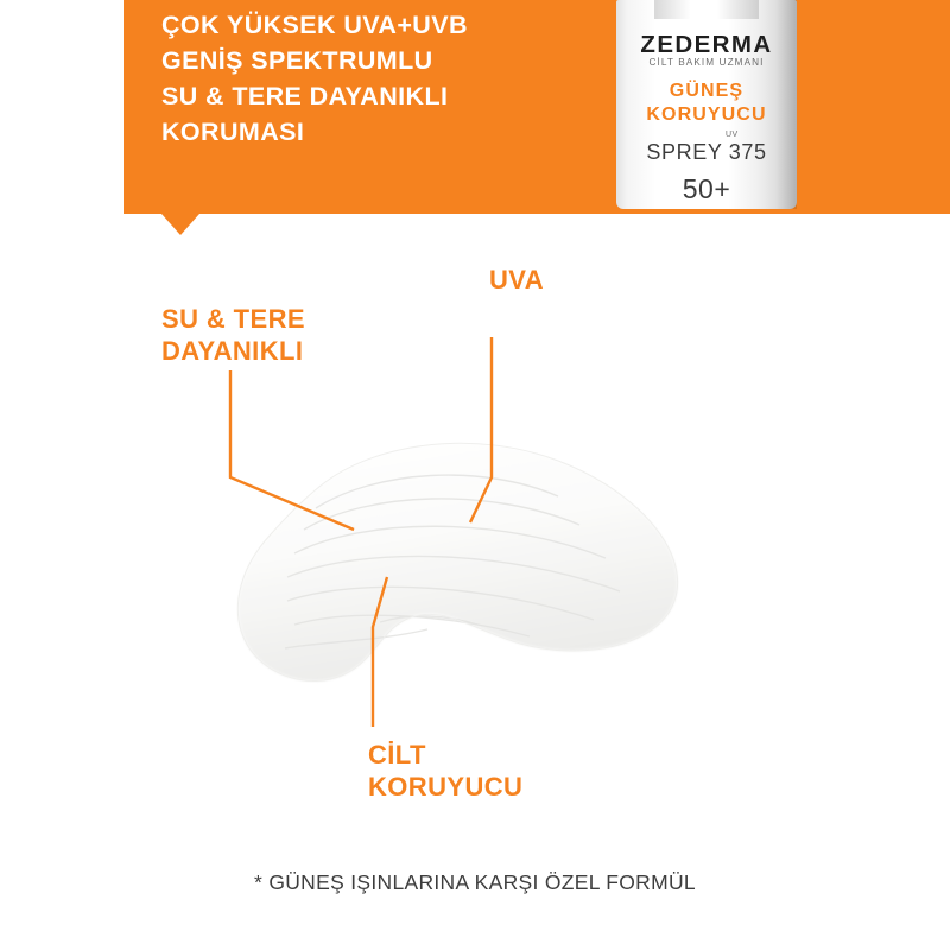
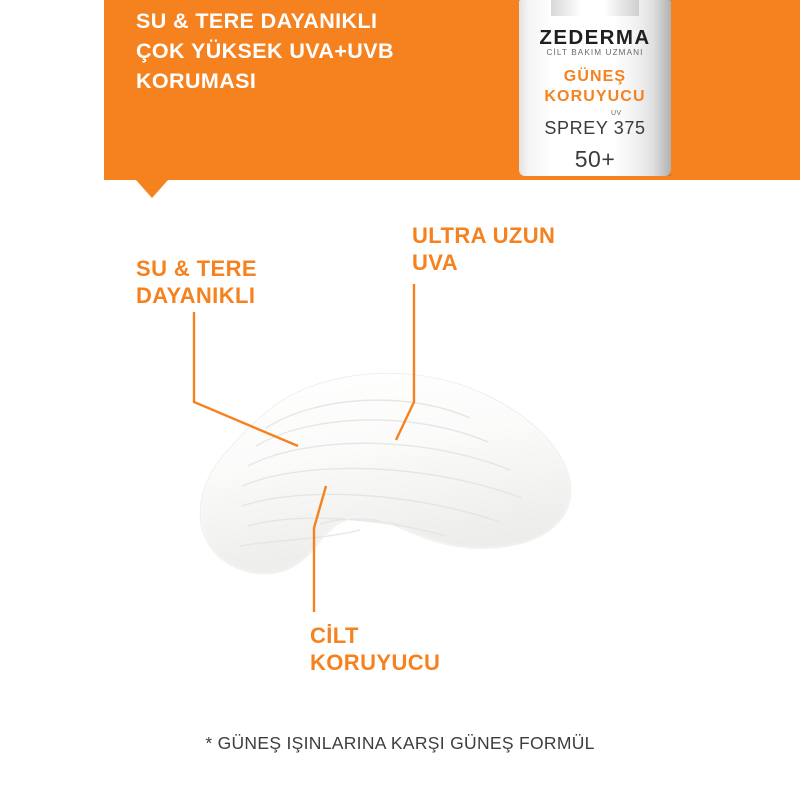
- ÇOK YÜKSEK UVA+UVB
+ SU & TERE DAYANIKLI
- GENİŞ SPEKTRUMLU
- SU & TERE DAYANIKLI
+ ÇOK YÜKSEK UVA+UVB
  KORUMASI
  ZEDERMA
  CİLT BAKIM UZMANI
  GÜNEŞ
  KORUYUCU
  SPREY 375
  50+
  SU & TERE
  DAYANIKLI
+ ULTRA UZUN
  UVA
  CİLT
  KORUYUCU
- * GÜNEŞ IŞINLARINA KARŞI ÖZEL FORMÜL
+ * GÜNEŞ IŞINLARINA KARŞI GÜNEŞ FORMÜL
